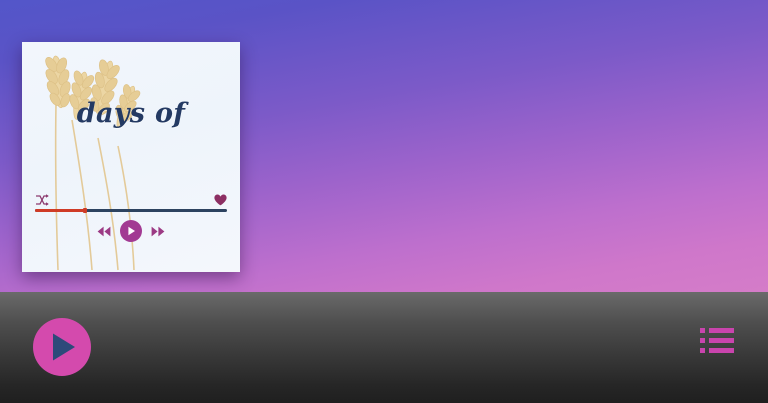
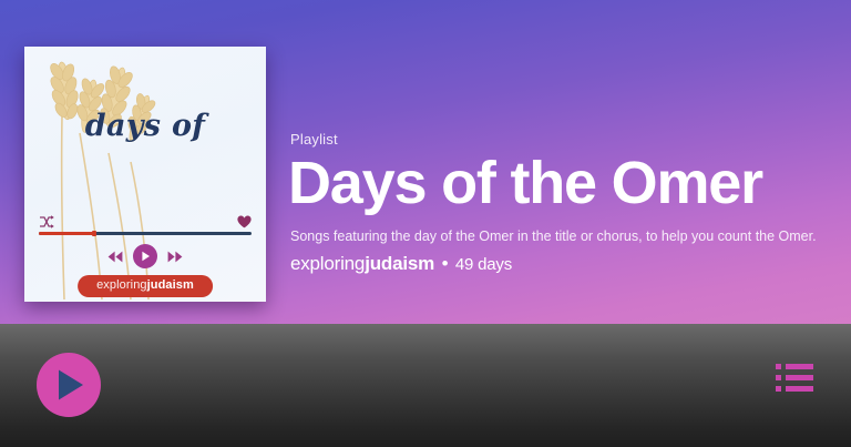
  days of
+ exploringjudaism
+ Playlist
+ Days of the Omer
+ Songs featuring the day of the Omer in the title or chorus, to help you count the Omer.
+ exploringjudaism • 49 days
